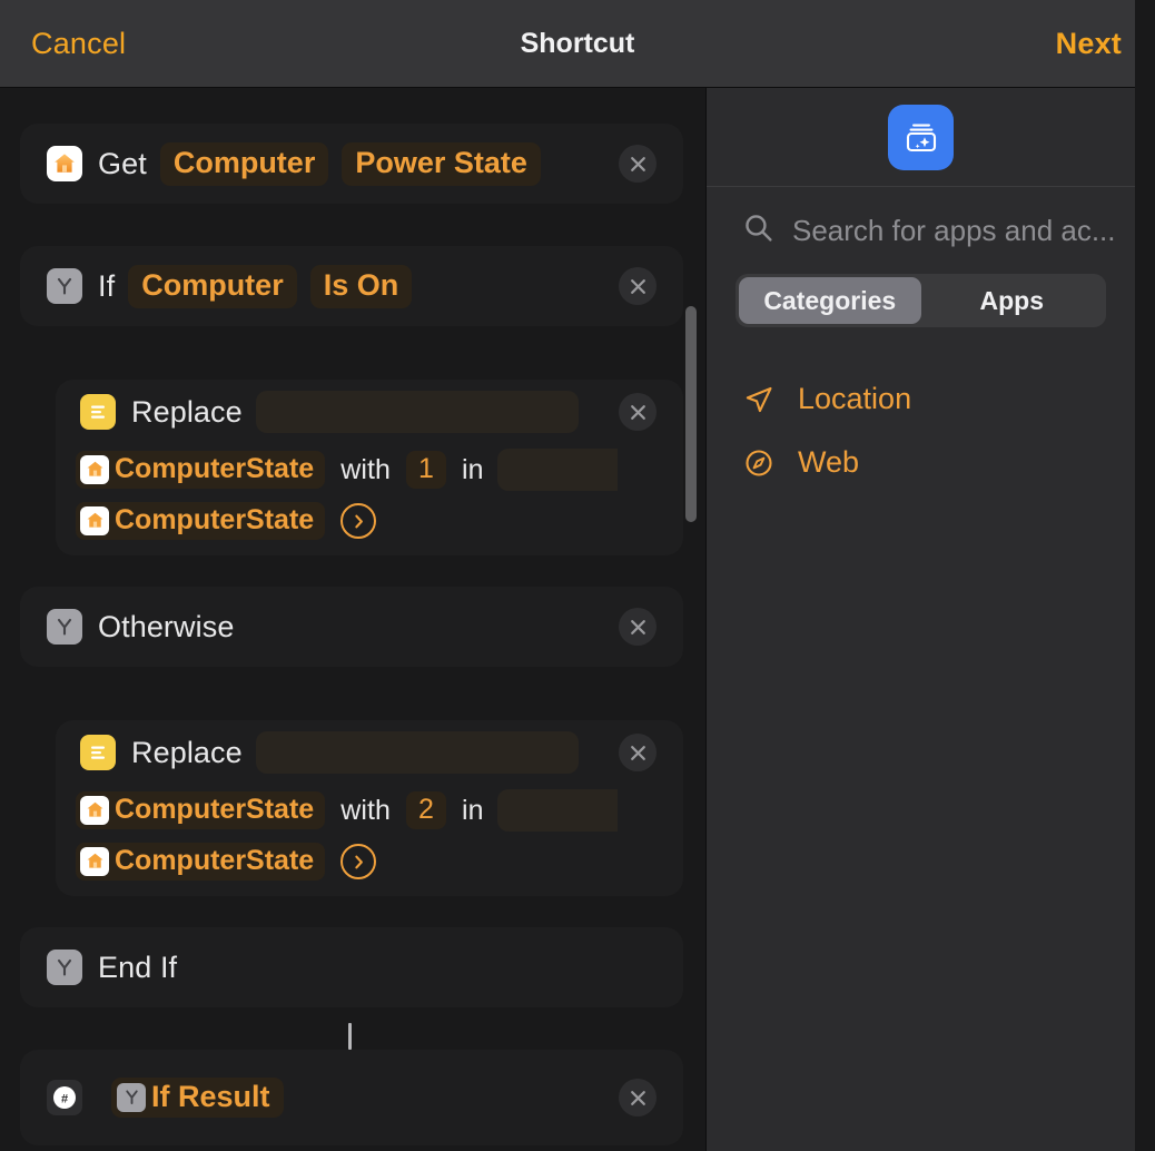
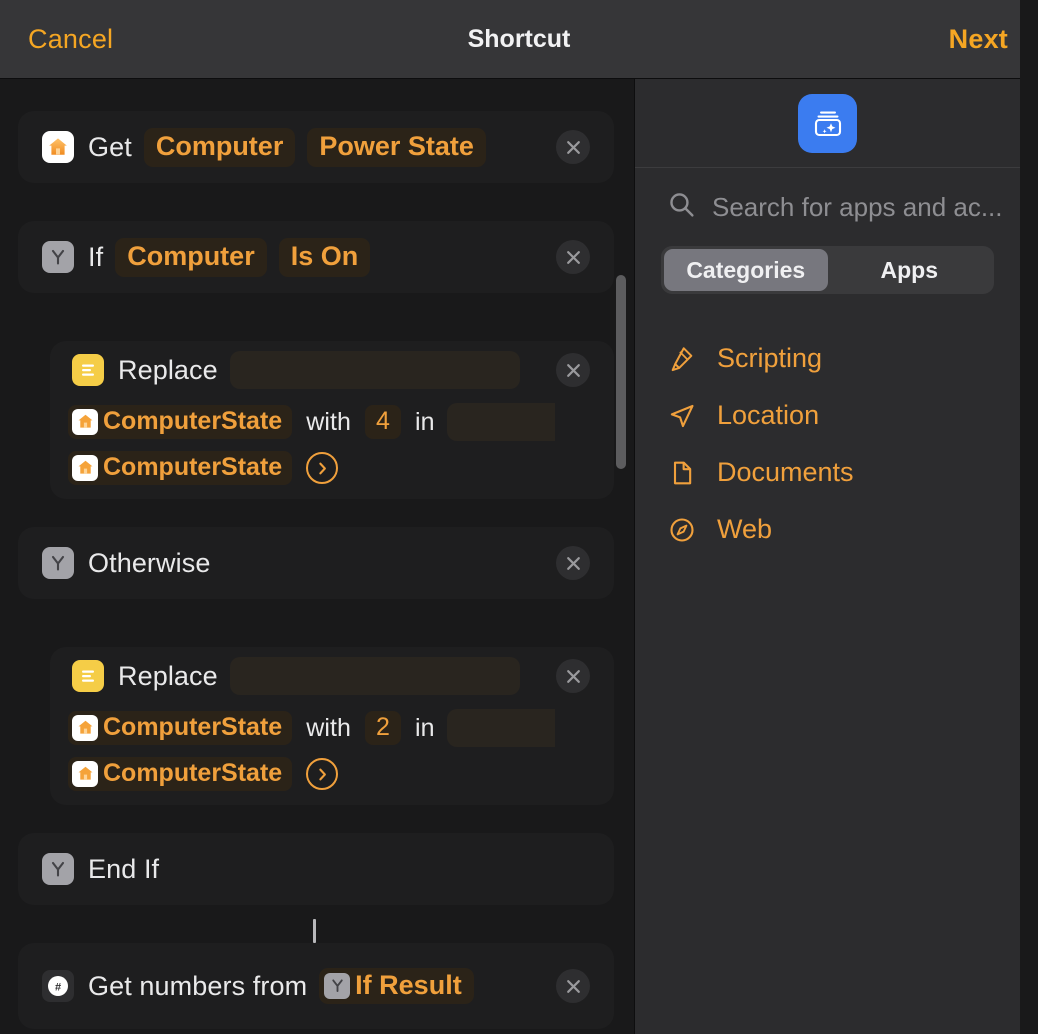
  Cancel
  Shortcut
  Next
  Get
  Computer
  Power State
  If
  Computer
  Is On
  Replace
  ComputerState
  with
- 1
+ 4
  in
  ComputerState
  Otherwise
  Replace
  ComputerState
  with
  2
  in
  ComputerState
  End If
  #
+ Get numbers from
  If Result
  Search for apps and ac...
  Categories
  Apps
+ Scripting
  Location
+ Documents
  Web
